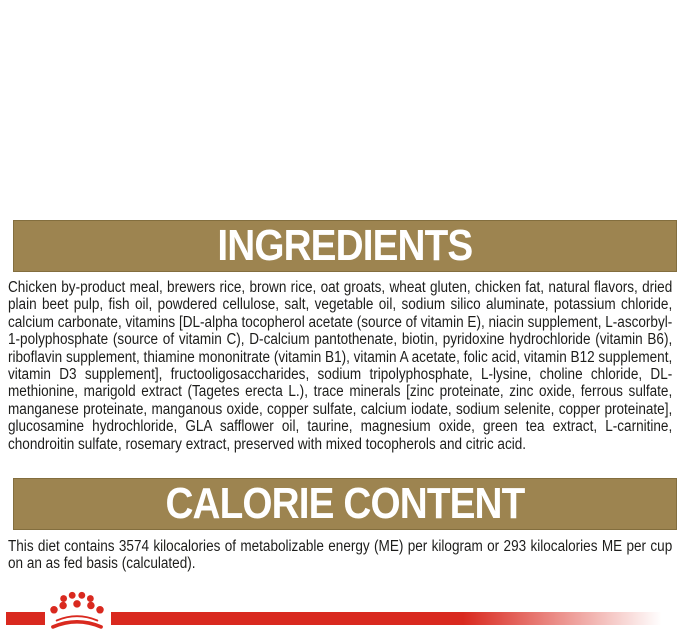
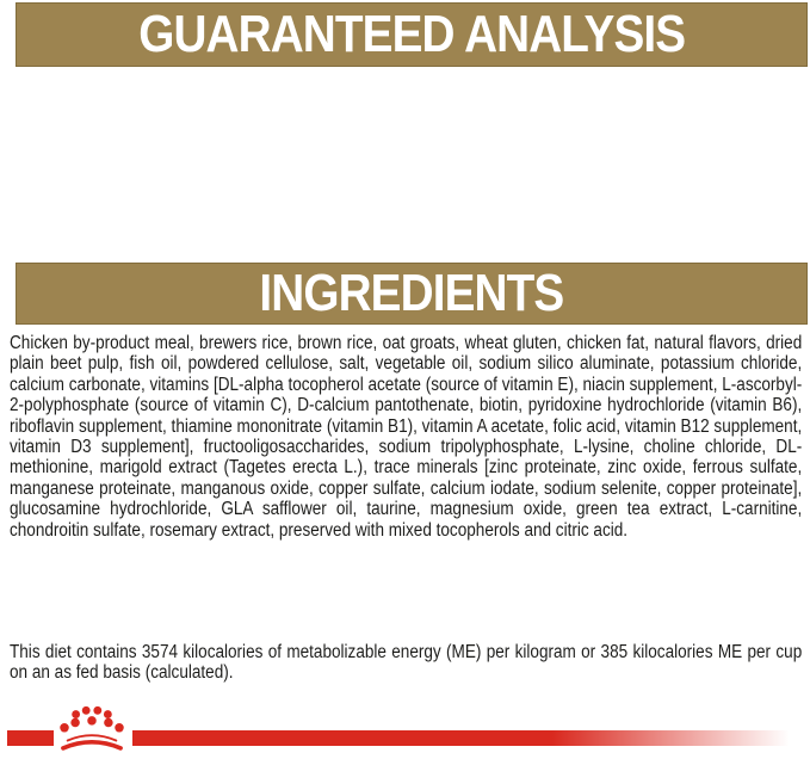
+ GUARANTEED ANALYSIS
  INGREDIENTS
- Chicken by-product meal, brewers rice, brown rice, oat groats, wheat gluten, chicken fat, natural flavors, dried plain beet pulp, fish oil, powdered cellulose, salt, vegetable oil, sodium silico aluminate, potassium chloride, calcium carbonate, vitamins [DL-alpha tocopherol acetate (source of vitamin E), niacin supplement, L-ascorbyl-1-polyphosphate (source of vitamin C), D-calcium pantothenate, biotin, pyridoxine hydrochloride (vitamin B6), riboflavin supplement, thiamine mononitrate (vitamin B1), vitamin A acetate, folic acid, vitamin B12 supplement, vitamin D3 supplement], fructooligosaccharides, sodium tripolyphosphate, L-lysine, choline chloride, DL-methionine, marigold extract (Tagetes erecta L.), trace minerals [zinc proteinate, zinc oxide, ferrous sulfate, manganese proteinate, manganous oxide, copper sulfate, calcium iodate, sodium selenite, copper proteinate], glucosamine hydrochloride, GLA safflower oil, taurine, magnesium oxide, green tea extract, L-carnitine, chondroitin sulfate, rosemary extract, preserved with mixed tocopherols and citric acid.
+ Chicken by-product meal, brewers rice, brown rice, oat groats, wheat gluten, chicken fat, natural flavors, dried plain beet pulp, fish oil, powdered cellulose, salt, vegetable oil, sodium silico aluminate, potassium chloride, calcium carbonate, vitamins [DL-alpha tocopherol acetate (source of vitamin E), niacin supplement, L-ascorbyl-2-polyphosphate (source of vitamin C), D-calcium pantothenate, biotin, pyridoxine hydrochloride (vitamin B6), riboflavin supplement, thiamine mononitrate (vitamin B1), vitamin A acetate, folic acid, vitamin B12 supplement, vitamin D3 supplement], fructooligosaccharides, sodium tripolyphosphate, L-lysine, choline chloride, DL-methionine, marigold extract (Tagetes erecta L.), trace minerals [zinc proteinate, zinc oxide, ferrous sulfate, manganese proteinate, manganous oxide, copper sulfate, calcium iodate, sodium selenite, copper proteinate], glucosamine hydrochloride, GLA safflower oil, taurine, magnesium oxide, green tea extract, L-carnitine, chondroitin sulfate, rosemary extract, preserved with mixed tocopherols and citric acid.
- CALORIE CONTENT
- This diet contains 3574 kilocalories of metabolizable energy (ME) per kilogram or 293 kilocalories ME per cup on an as fed basis (calculated).
+ This diet contains 3574 kilocalories of metabolizable energy (ME) per kilogram or 385 kilocalories ME per cup on an as fed basis (calculated).
